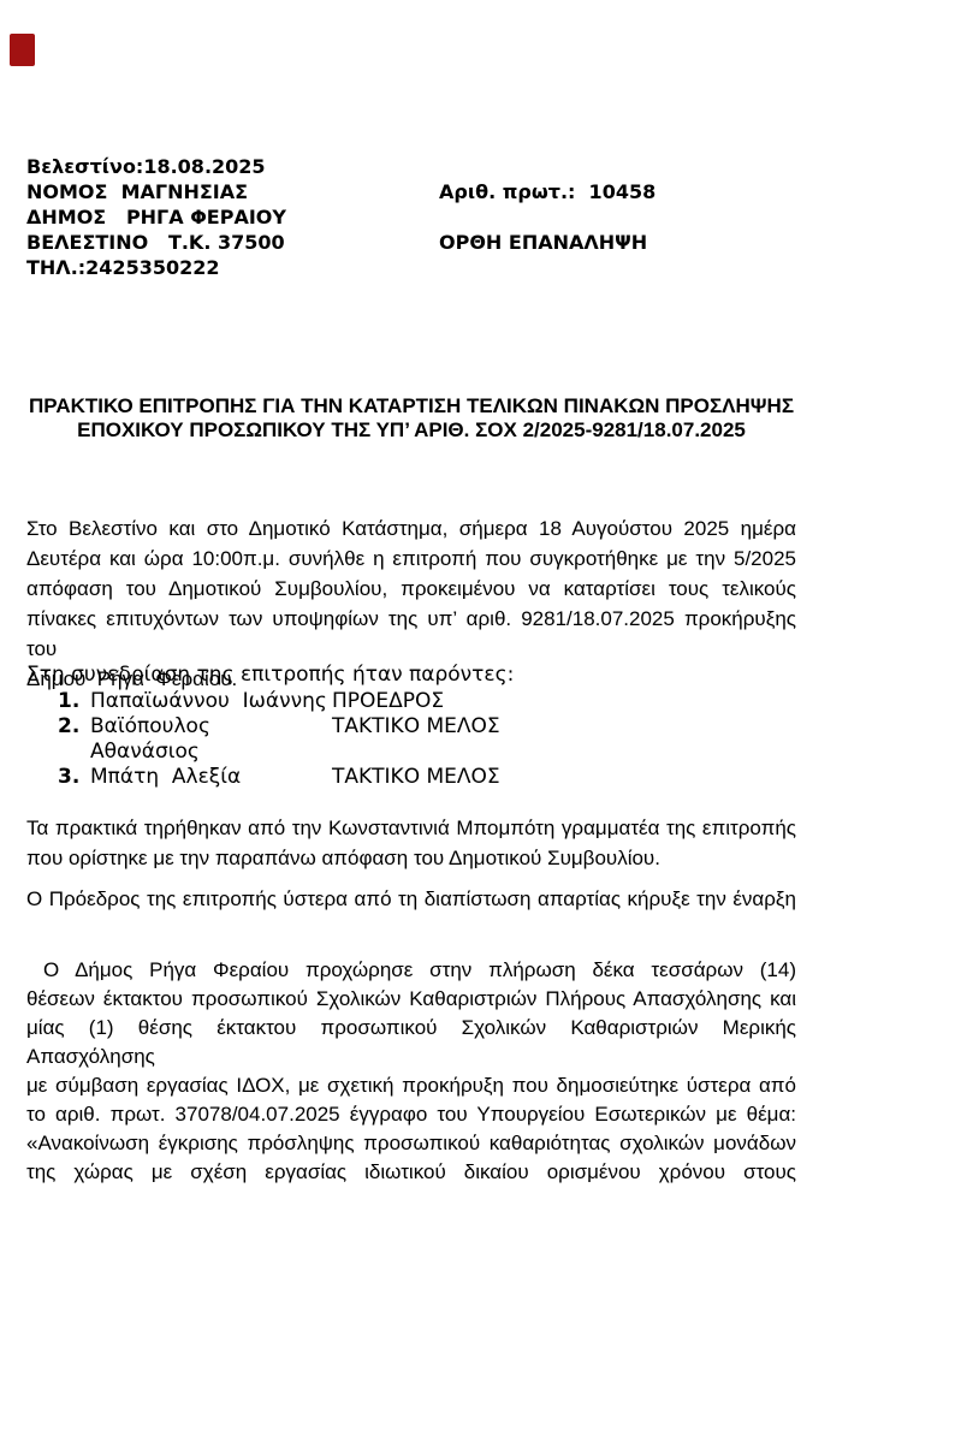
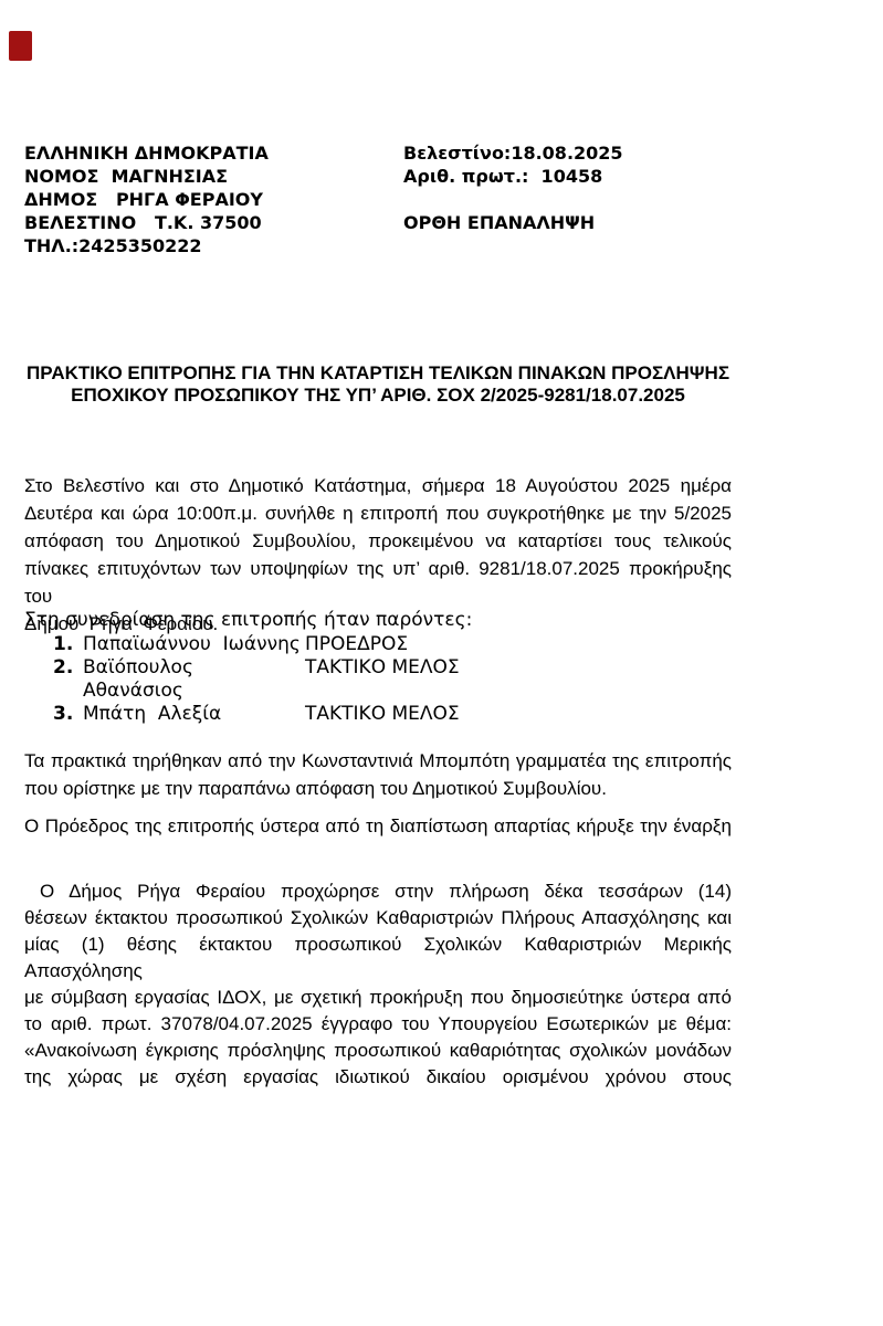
+ ΕΛΛΗΝΙΚΗ ΔΗΜΟΚΡΑΤΙΑ
  Βελεστίνο:18.08.2025
  ΝΟΜΟΣ ΜΑΓΝΗΣΙΑΣ
  Αριθ. πρωτ.: 10458
  ΔΗΜΟΣ ΡΗΓΑ ΦΕΡΑΙΟΥ
  ΒΕΛΕΣΤΙΝΟ Τ.Κ. 37500
  ΟΡΘΗ ΕΠΑΝΑΛΗΨΗ
  ΤΗΛ.:2425350222
  ΠΡΑΚΤΙΚΟ ΕΠΙΤΡΟΠΗΣ ΓΙΑ ΤΗΝ ΚΑΤΑΡΤΙΣΗ ΤΕΛΙΚΩΝ ΠΙΝΑΚΩΝ ΠΡΟΣΛΗΨΗΣ
  ΕΠΟΧΙΚΟΥ ΠΡΟΣΩΠΙΚΟΥ ΤΗΣ ΥΠ’ ΑΡΙΘ. ΣΟΧ 2/2025-9281/18.07.2025
  Στο Βελεστίνο και στο Δημοτικό Κατάστημα, σήμερα 18 Αυγούστου 2025 ημέρα
  Δευτέρα και ώρα 10:00π.μ. συνήλθε η επιτροπή που συγκροτήθηκε με την 5/2025
  απόφαση του Δημοτικού Συμβουλίου, προκειμένου να καταρτίσει τους τελικούς
  πίνακες επιτυχόντων των υποψηφίων της υπ’ αριθ. 9281/18.07.2025 προκήρυξης του
  Δήμου Ρήγα Φεραίου.
  Στη συνεδρίαση της επιτροπής ήταν παρόντες:
  1.
  Παπαϊωάννου Ιωάννης
  ΠΡΟΕΔΡΟΣ
  2.
  Βαϊόπουλος Αθανάσιος
  ΤΑΚΤΙΚΟ ΜΕΛΟΣ
  3.
  Μπάτη Αλεξία
  ΤΑΚΤΙΚΟ ΜΕΛΟΣ
  Τα πρακτικά τηρήθηκαν από την Κωνσταντινιά Μπομπότη γραμματέα της επιτροπής
  που ορίστηκε με την παραπάνω απόφαση του Δημοτικού Συμβουλίου.
  Ο Πρόεδρος της επιτροπής ύστερα από τη διαπίστωση απαρτίας κήρυξε την έναρξη
  Ο Δήμος Ρήγα Φεραίου προχώρησε στην πλήρωση δέκα τεσσάρων (14)
  θέσεων έκτακτου προσωπικού Σχολικών Καθαριστριών Πλήρους Απασχόλησης και
  μίας (1) θέσης έκτακτου προσωπικού Σχολικών Καθαριστριών Μερικής Απασχόλησης
  με σύμβαση εργασίας ΙΔΟΧ, με σχετική προκήρυξη που δημοσιεύτηκε ύστερα από
  το αριθ. πρωτ. 37078/04.07.2025 έγγραφο του Υπουργείου Εσωτερικών με θέμα:
  «Ανακοίνωση έγκρισης πρόσληψης προσωπικού καθαριότητας σχολικών μονάδων
  της χώρας με σχέση εργασίας ιδιωτικού δικαίου ορισμένου χρόνου στους
